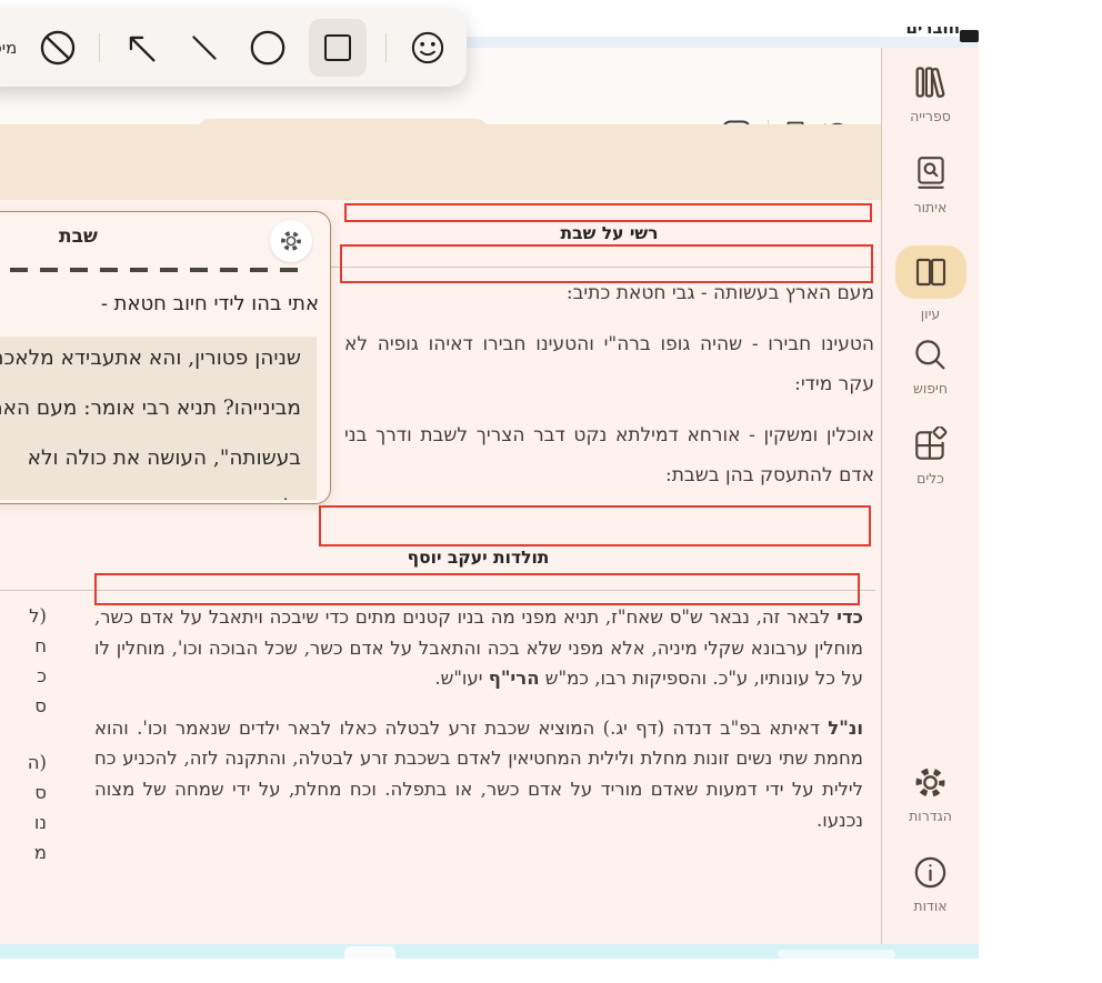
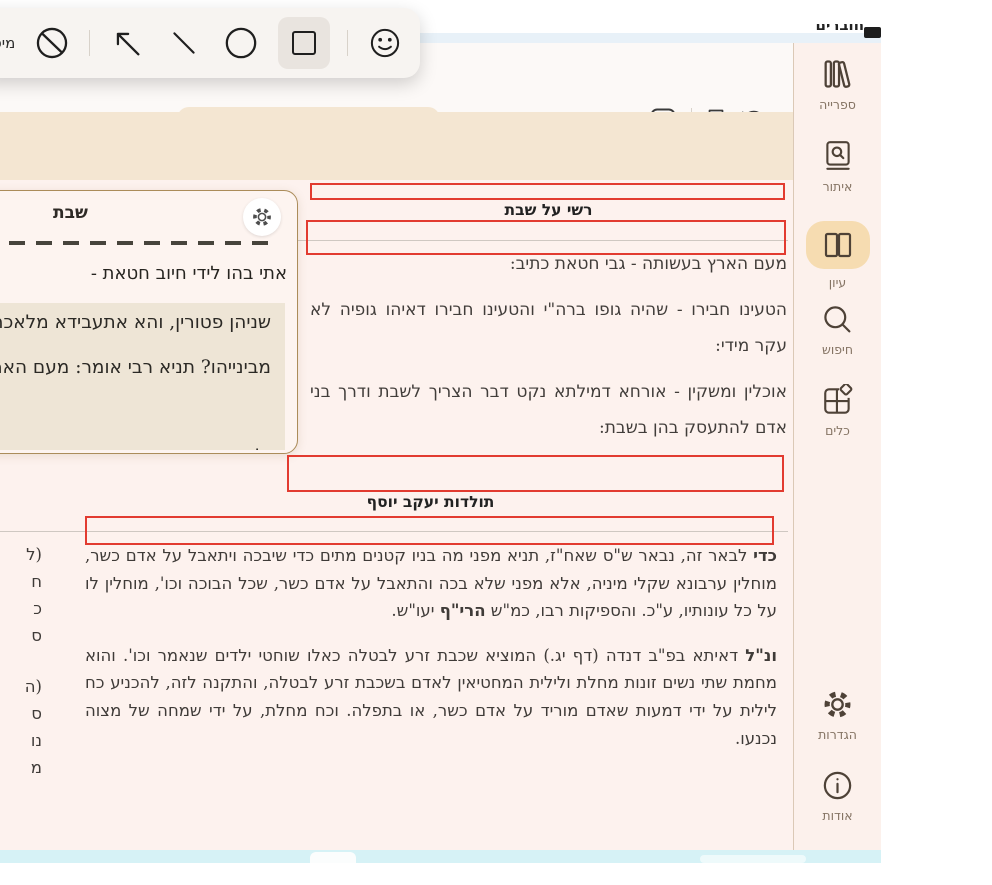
  חוברים
  רשי על שבת
  מעם הארץ בעשותה - גבי חטאת כתיב:
  הטעינו חבירו - שהיה גופו ברה"י והטעינו חבירו דאיהו גופיה לא עקר מידי:
  אוכלין ומשקין - אורחא דמילתא נקט דבר הצריך לשבת ודרך בני אדם להתעסק בהן בשבת:
  תולדות יעקב יוסף
  כדי לבאר זה, נבאר ש"ס שאח"ז, תניא מפני מה בניו קטנים מתים כדי שיבכה ויתאבל על אדם כשר, מוחלין ערבונא שקלי מיניה, אלא מפני שלא בכה והתאבל על אדם כשר, שכל הבוכה וכו', מוחלין לו על כל עונותיו, ע"כ. והספיקות רבו, כמ"ש הרי"ף יעו"ש.
- ונ"ל דאיתא בפ"ב דנדה (דף יג.) המוציא שכבת זרע לבטלה כאלו לבאר ילדים שנאמר וכו'. והוא מחמת שתי נשים זונות מחלת ולילית המחטיאין לאדם בשכבת זרע לבטלה, והתקנה לזה, להכניע כח לילית על ידי דמעות שאדם מוריד על אדם כשר, או בתפלה. וכח מחלת, על ידי שמחה של מצוה נכנעו.
+ ונ"ל דאיתא בפ"ב דנדה (דף יג.) המוציא שכבת זרע לבטלה כאלו שוחטי ילדים שנאמר וכו'. והוא מחמת שתי נשים זונות מחלת ולילית המחטיאין לאדם בשכבת זרע לבטלה, והתקנה לזה, להכניע כח לילית על ידי דמעות שאדם מוריד על אדם כשר, או בתפלה. וכח מחלת, על ידי שמחה של מצוה נכנעו.
  (ל
  ח
  כ
  ס
  (ה
  ס
  נו
  מ
  שבת
  אתי בהו לידי חיוב חטאת -
  שניהן פטורין, והא אתעבידא מלאכ
  מבינייהו? תניא רבי אומר: מעם הא
- בעשותה", העושה את כולה ולא
  ספרייה
  איתור
  עיון
  חיפוש
  כלים
  הגדרות
  אודות
